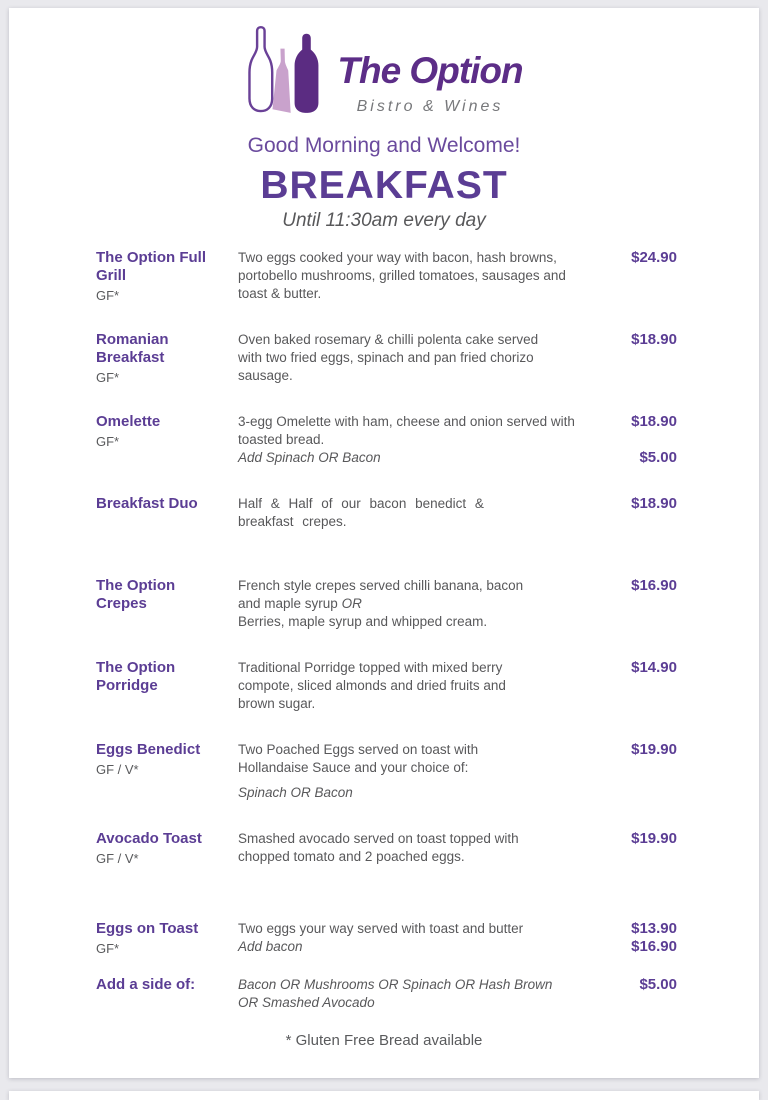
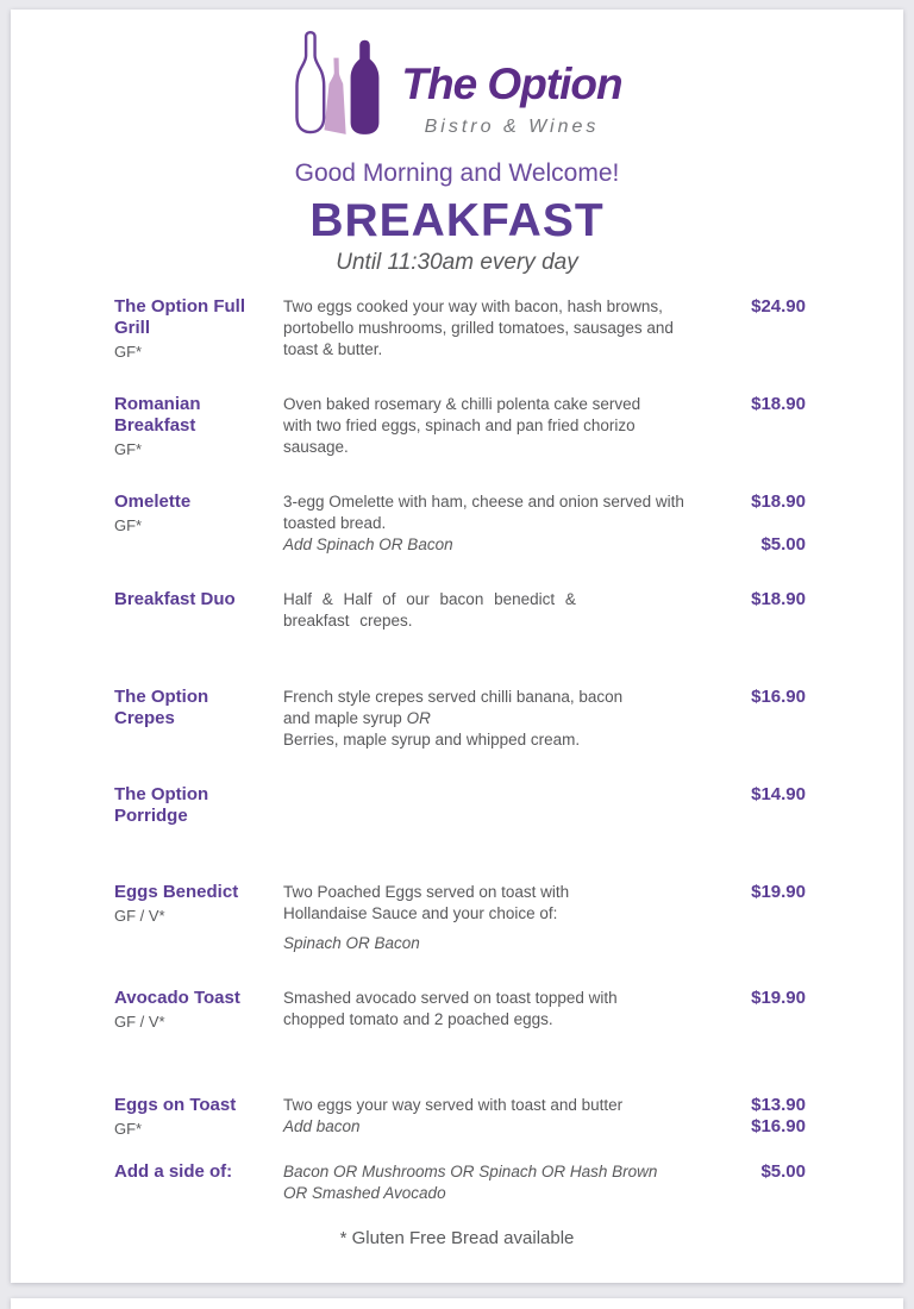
  The Option
  Bistro & Wines
  Good Morning and Welcome!
  BREAKFAST
  Until 11:30am every day
  The Option Full Grill
  GF*
  Two eggs cooked your way with bacon, hash browns,
  portobello mushrooms, grilled tomatoes, sausages and
  toast & butter.
  $24.90
  Romanian Breakfast
  GF*
  Oven baked rosemary & chilli polenta cake served
  with two fried eggs, spinach and pan fried chorizo
  sausage.
  $18.90
  Omelette
  GF*
  3-egg Omelette with ham, cheese and onion served with
  toasted bread.
  Add Spinach OR Bacon
  $18.90
  $5.00
  Breakfast Duo
  Half & Half of our bacon benedict &
  breakfast crepes.
  $18.90
  The Option Crepes
  French style crepes served chilli banana, bacon
  and maple syrup OR
  Berries, maple syrup and whipped cream.
  $16.90
  The Option Porridge
- Traditional Porridge topped with mixed berry
- compote, sliced almonds and dried fruits and
- brown sugar.
  $14.90
  Eggs Benedict
  GF / V*
  Two Poached Eggs served on toast with
  Hollandaise Sauce and your choice of:
  Spinach OR Bacon
  $19.90
  Avocado Toast
  GF / V*
  Smashed avocado served on toast topped with
  chopped tomato and 2 poached eggs.
  $19.90
  Eggs on Toast
  GF*
  Two eggs your way served with toast and butter
  Add bacon
  $13.90
  $16.90
  Add a side of:
  Bacon OR Mushrooms OR Spinach OR Hash Brown
  OR Smashed Avocado
  $5.00
  * Gluten Free Bread available
